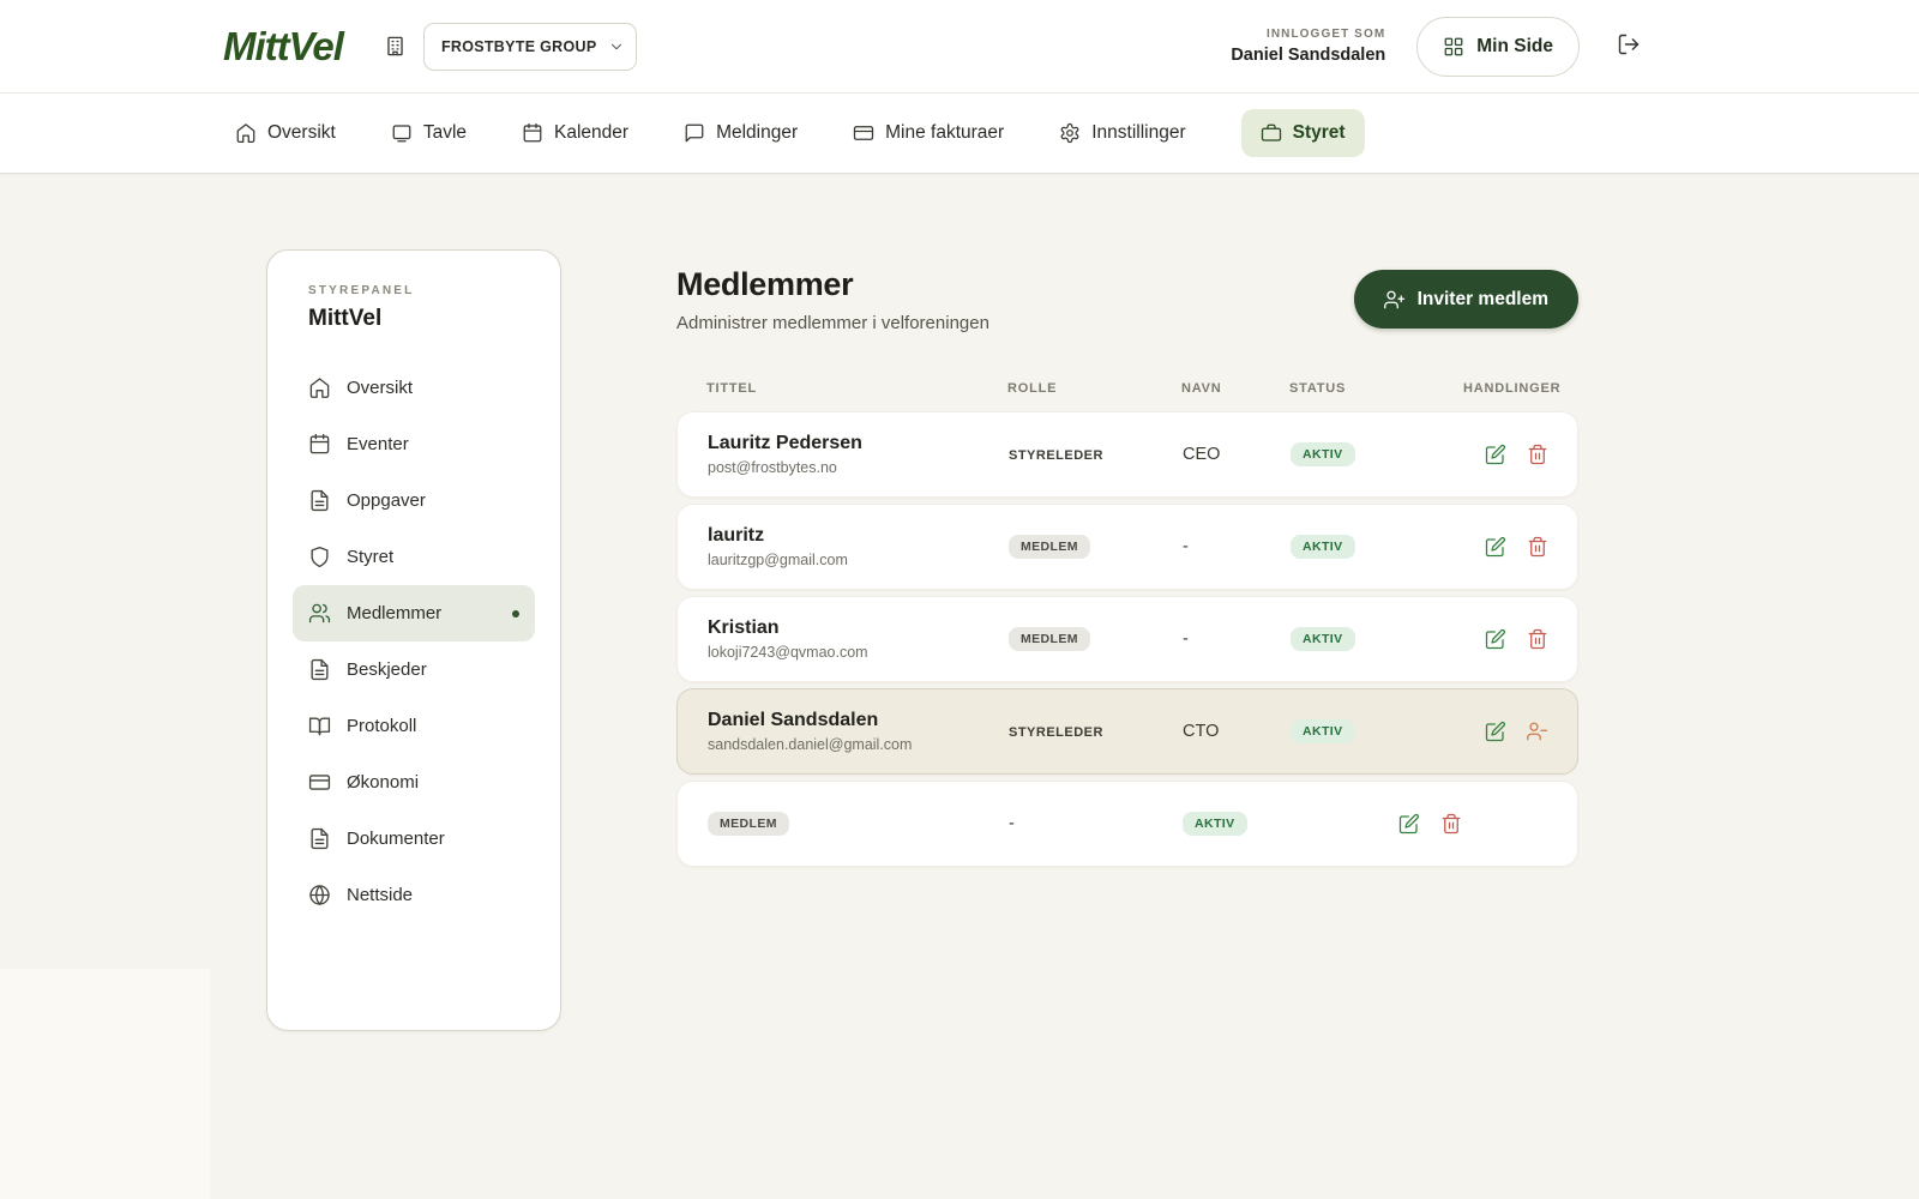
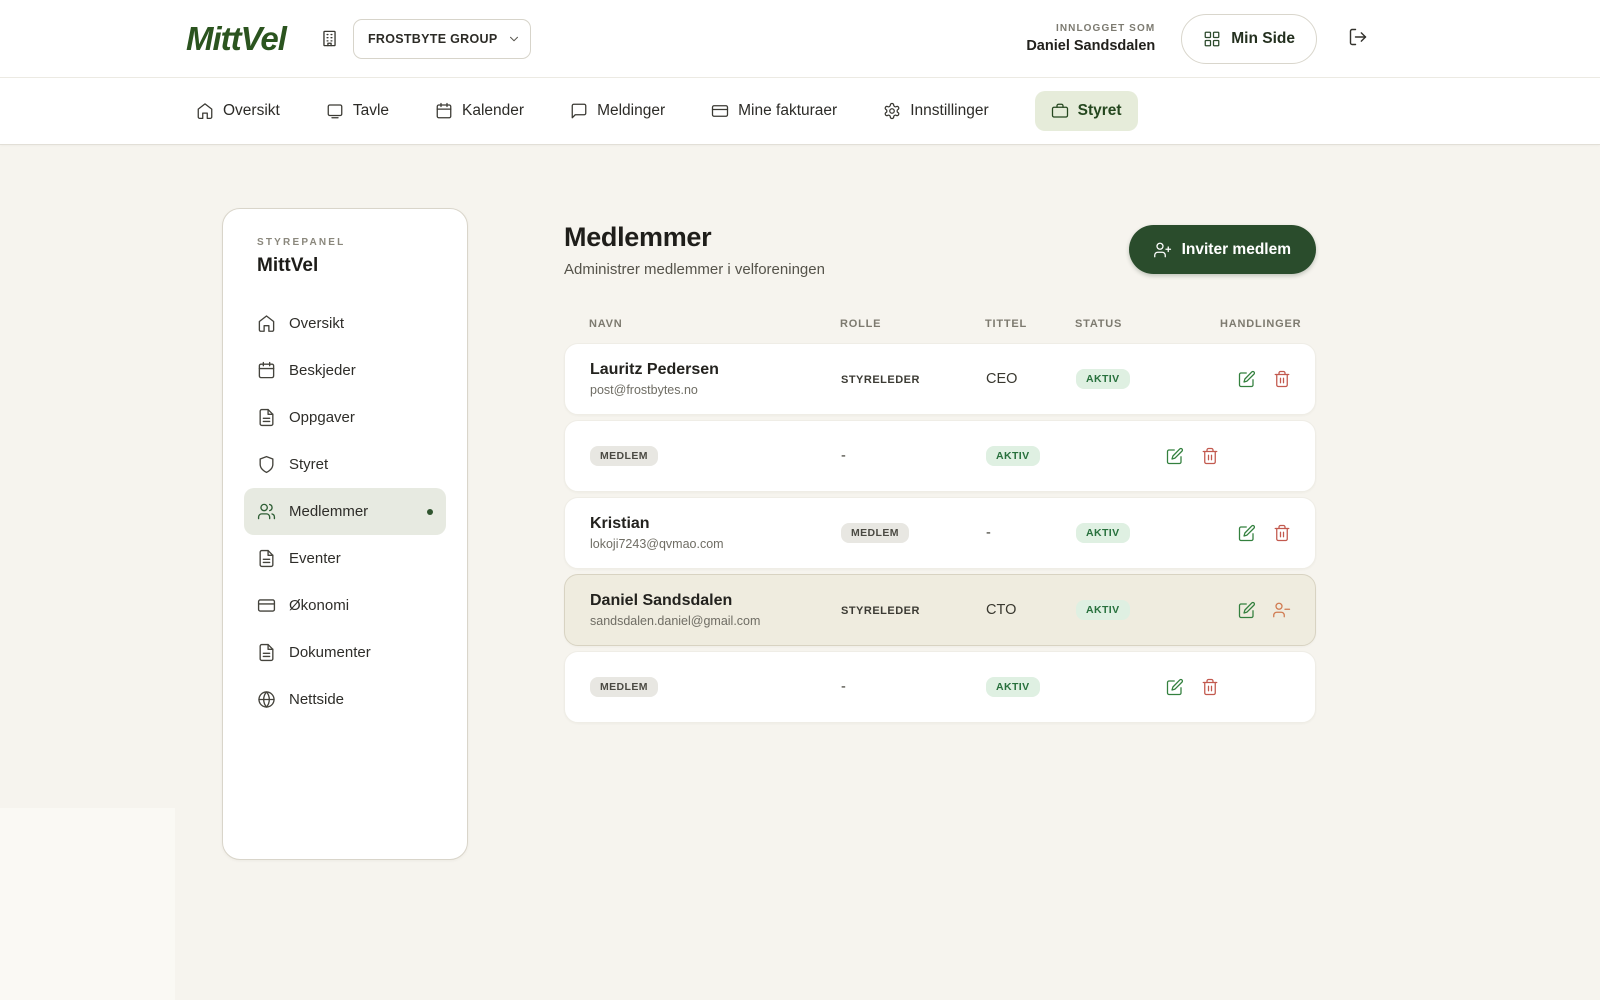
  MittVel
  FROSTBYTE GROUP
  INNLOGGET SOM
  Daniel Sandsdalen
  Min Side
  Oversikt
  Tavle
  Kalender
  Meldinger
  Mine fakturaer
  Innstillinger
  Styret
  STYREPANEL
  MittVel
  Oversikt
- Eventer
+ Beskjeder
  Oppgaver
  Styret
  Medlemmer
- Beskjeder
+ Eventer
- Protokoll
  Økonomi
  Dokumenter
  Nettside
  Medlemmer
  Administrer medlemmer i velforeningen
  Inviter medlem
- TITTEL
+ NAVN
  ROLLE
- NAVN
+ TITTEL
  STATUS
  HANDLINGER
  Lauritz Pedersen
  post@frostbytes.no
  STYRELEDER
  CEO
  AKTIV
- lauritz
- lauritzgp@gmail.com
  MEDLEM
  -
  AKTIV
  Kristian
  lokoji7243@qvmao.com
  MEDLEM
  -
  AKTIV
  Daniel Sandsdalen
  sandsdalen.daniel@gmail.com
  STYRELEDER
  CTO
  AKTIV
  MEDLEM
  -
  AKTIV
